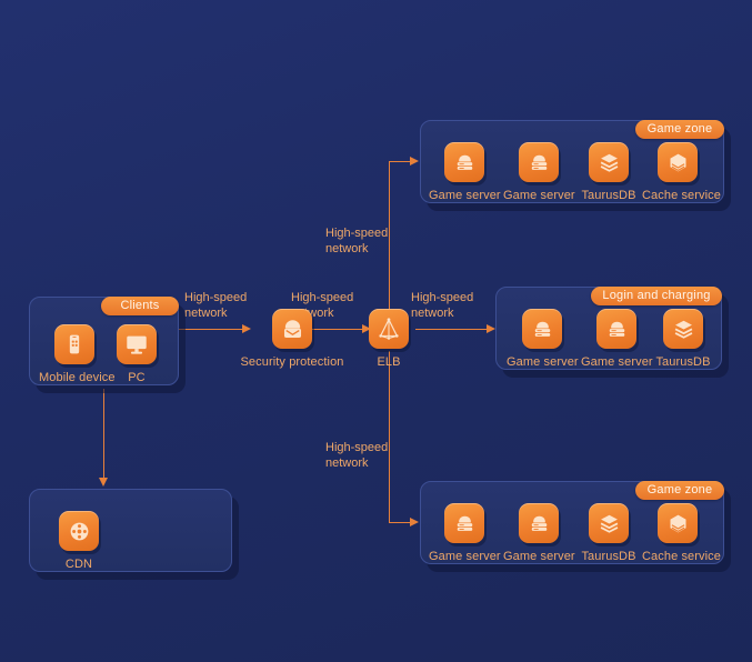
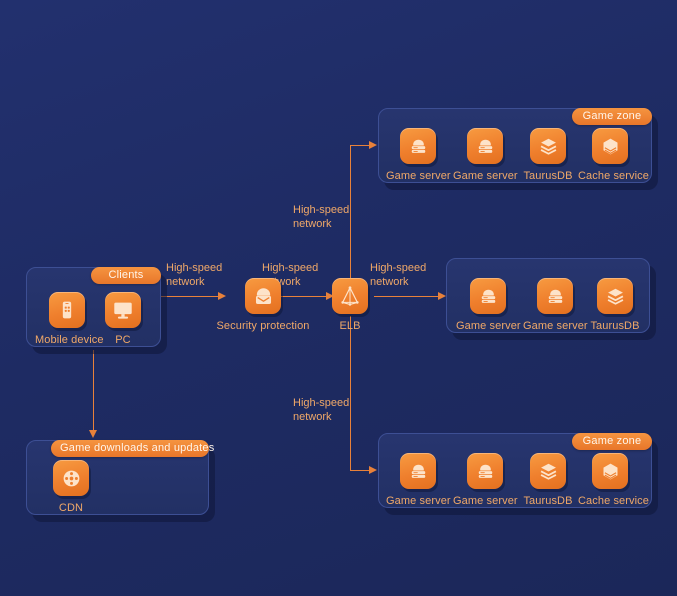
  High-speed
  network
  High-speed
  High-speed
  network
  High-speed
  network
  High-speed
  network
  Clients
  Mobile devic
  PC
  Security protection
  ELB
  Game zone
  Game server
  Game server
  TaurusDB
  Cache service
- Login and charging
  Game server
  Game server
  TaurusDB
  Game zone
  Game server
  Game server
  TaurusDB
  Cache service
+ Game downloads and updates
  CDN
